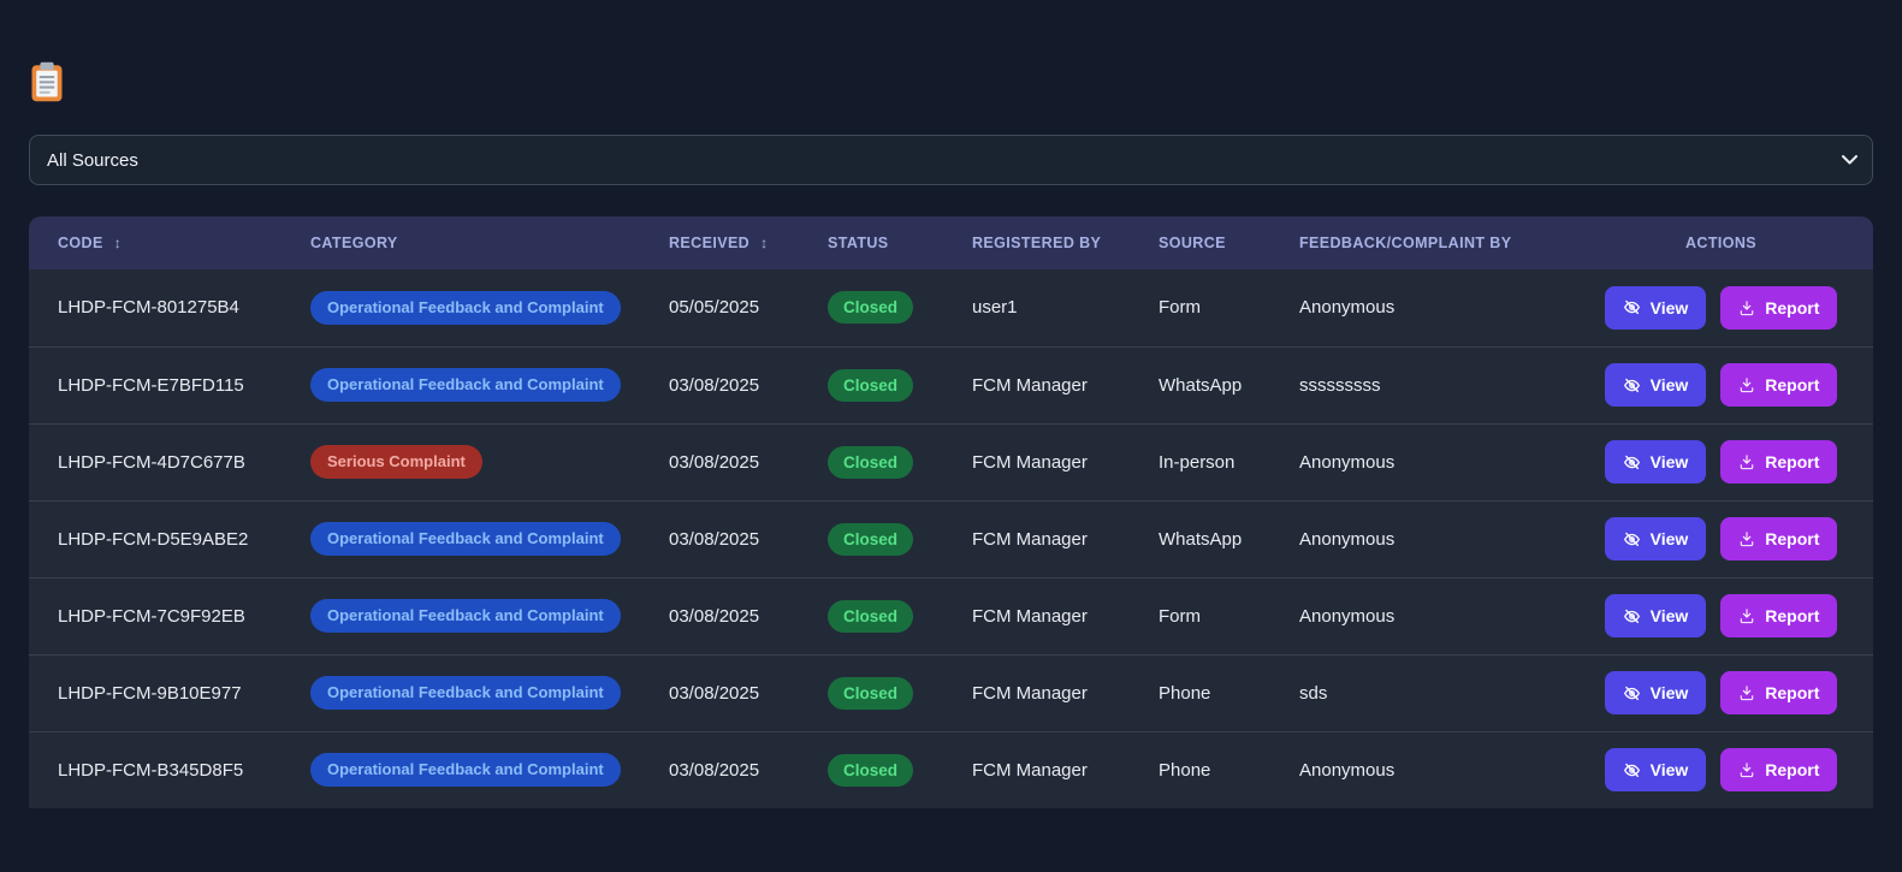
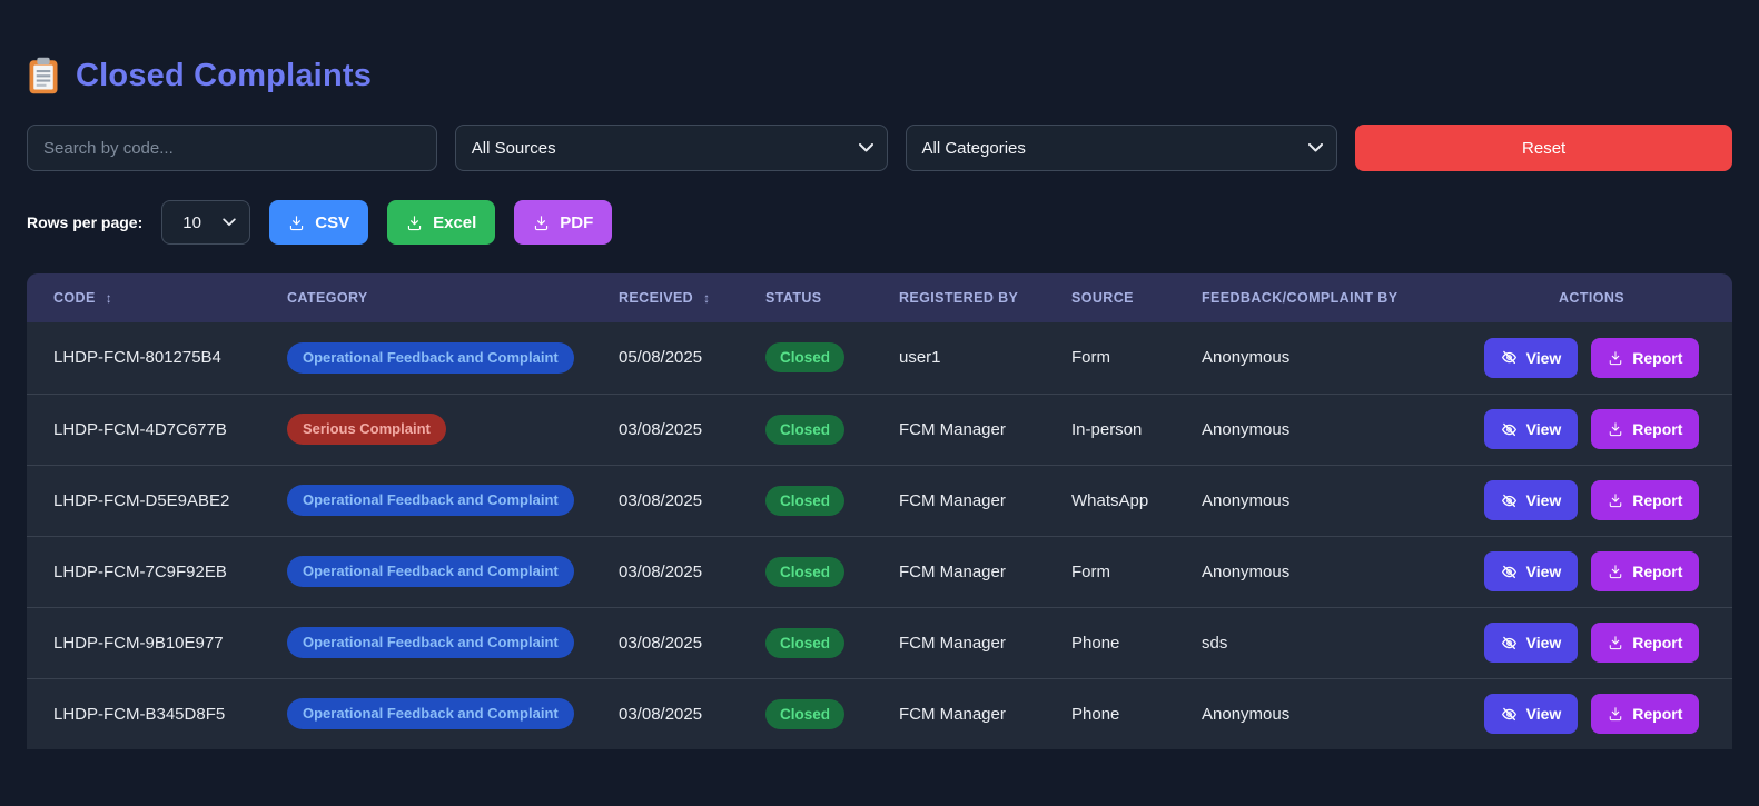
+ Closed Complaints
+ Search by code...
  All Sources
+ All Categories
+ Reset
+ Rows per page:
+ 10
+ CSV
+ Excel
+ PDF
  CODE ↕	CATEGORY	RECEIVED ↕	STATUS	REGISTERED BY	SOURCE	FEEDBACK/COMPLAINT BY	ACTIONS
- LHDP-FCM-801275B4	Operational Feedback and Complaint	05/05/2025	Closed	user1	Form	Anonymous	View Report
+ LHDP-FCM-801275B4	Operational Feedback and Complaint	05/08/2025	Closed	user1	Form	Anonymous	View Report
- LHDP-FCM-E7BFD115	Operational Feedback and Complaint	03/08/2025	Closed	FCM Manager	WhatsApp	sssssssss	View Report
  LHDP-FCM-4D7C677B	Serious Complaint	03/08/2025	Closed	FCM Manager	In-person	Anonymous	View Report
  LHDP-FCM-D5E9ABE2	Operational Feedback and Complaint	03/08/2025	Closed	FCM Manager	WhatsApp	Anonymous	View Report
  LHDP-FCM-7C9F92EB	Operational Feedback and Complaint	03/08/2025	Closed	FCM Manager	Form	Anonymous	View Report
  LHDP-FCM-9B10E977	Operational Feedback and Complaint	03/08/2025	Closed	FCM Manager	Phone	sds	View Report
  LHDP-FCM-B345D8F5	Operational Feedback and Complaint	03/08/2025	Closed	FCM Manager	Phone	Anonymous	View Report
